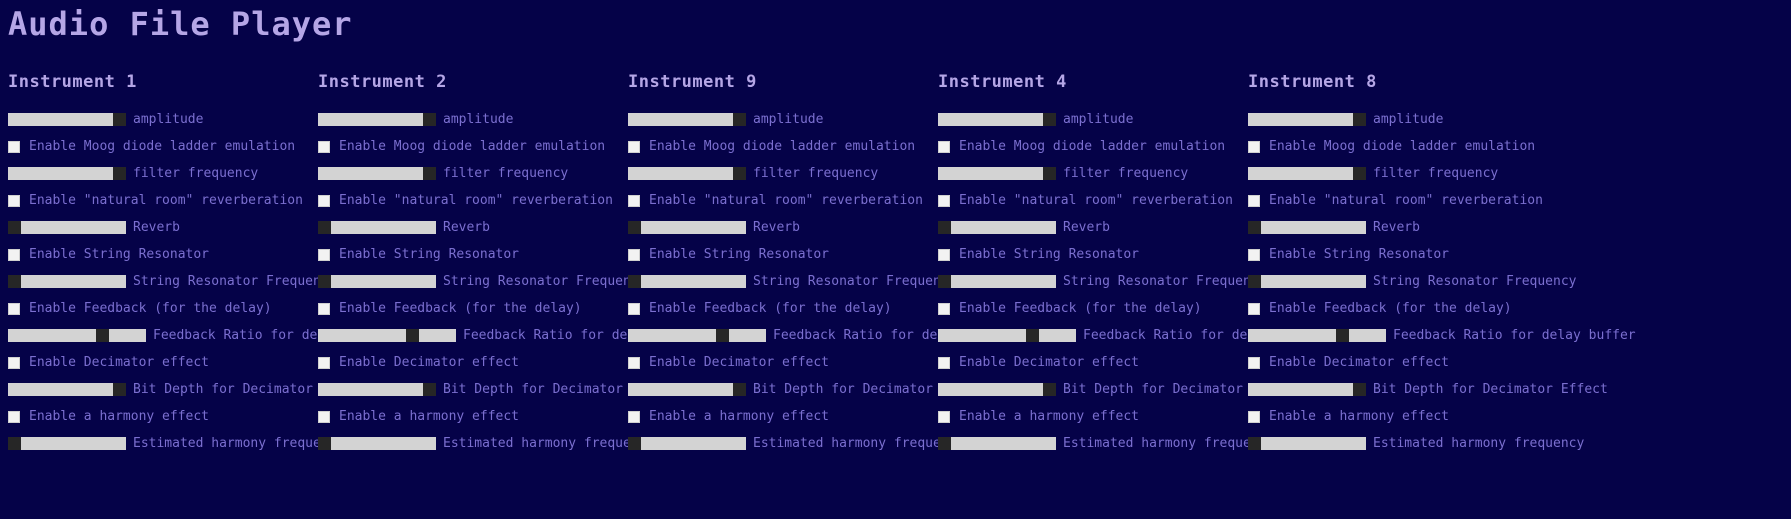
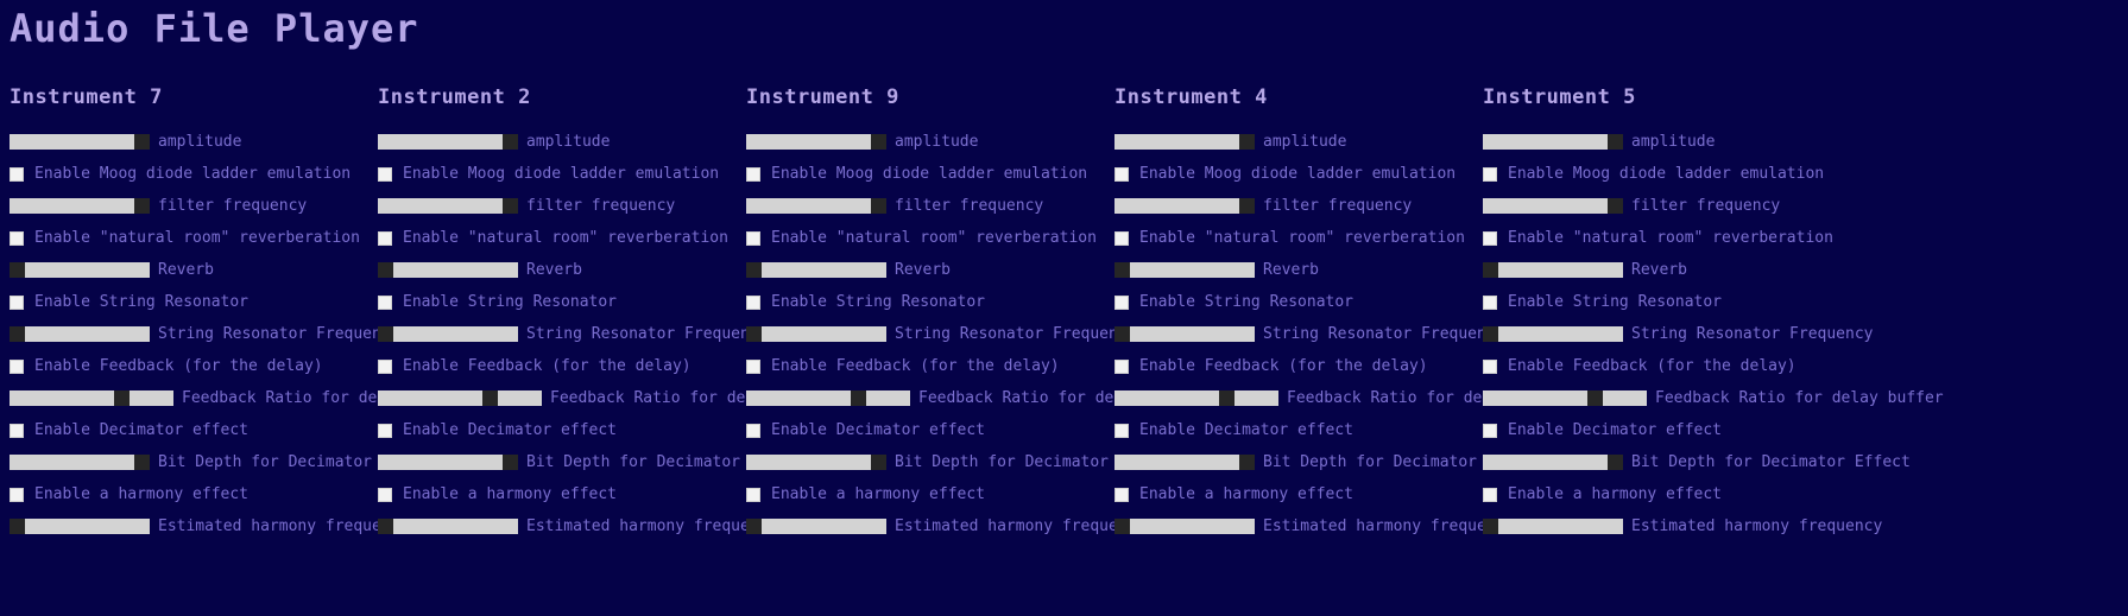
  Audio File Player
- Instrument 1
+ Instrument 7
  amplitude
  Enable Moog diode ladder emulation
  filter frequency
  Enable "natural room" reverberation
  Reverb
  Enable String Resonator
  String Resonator Frequen
  Enable Feedback (for the delay)
  Enable Decimator effect
  Bit Depth for Decimator
  Enable a harmony effect
  Estimated harmony freque
  Instrument 2
  amplitude
  Enable Moog diode ladder emulation
  filter frequency
  Enable "natural room" reverberation
  Reverb
  Enable String Resonator
  String Resonator Frequen
  Enable Feedback (for the delay)
  Enable Decimator effect
  Bit Depth for Decimator
  Enable a harmony effect
  Estimated harmony freque
  Instrument 9
  amplitude
  Enable Moog diode ladder emulation
  filter frequency
  Enable "natural room" reverberation
  Reverb
  Enable String Resonator
  String Resonator Frequen
  Enable Feedback (for the delay)
  Enable Decimator effect
  Bit Depth for Decimator
  Enable a harmony effect
  Estimated harmony freque
  Instrument 4
  amplitude
  Enable Moog diode ladder emulation
  filter frequency
  Enable "natural room" reverberation
  Reverb
  Enable String Resonator
  String Resonator Frequen
  Enable Feedback (for the delay)
  Enable Decimator effect
  Bit Depth for Decimator
  Enable a harmony effect
  Estimated harmony freque
- Instrument 8
+ Instrument 5
  amplitude
  Enable Moog diode ladder emulation
  filter frequency
  Enable "natural room" reverberation
  Reverb
  Enable String Resonator
  String Resonator Frequency
  Enable Feedback (for the delay)
  Feedback Ratio for delay buffer
  Enable Decimator effect
  Bit Depth for Decimator Effect
  Enable a harmony effect
  Estimated harmony frequency
